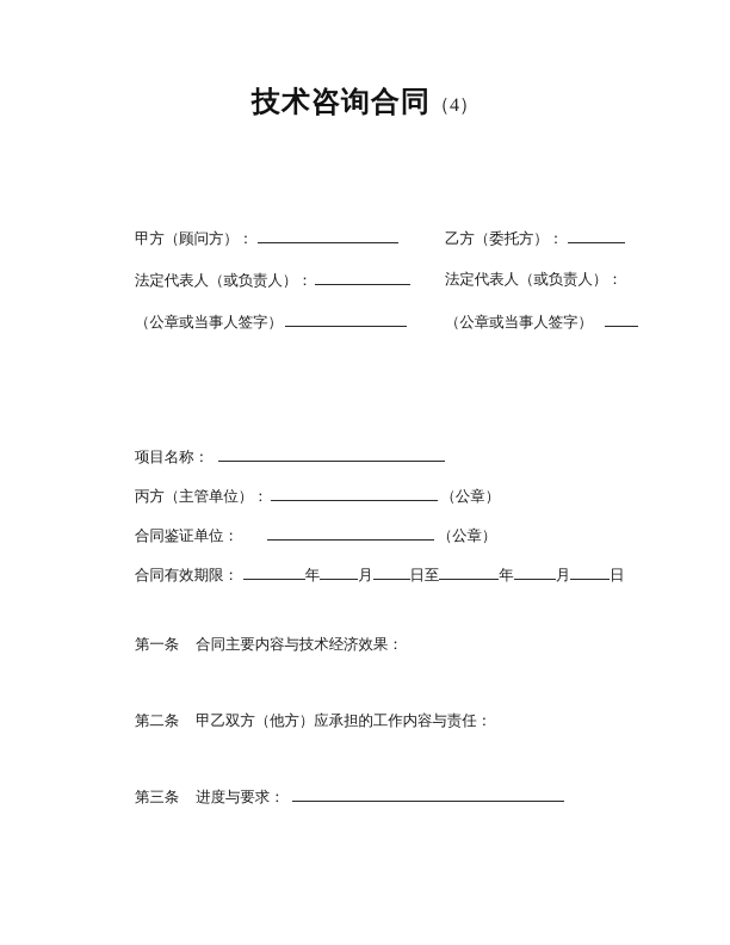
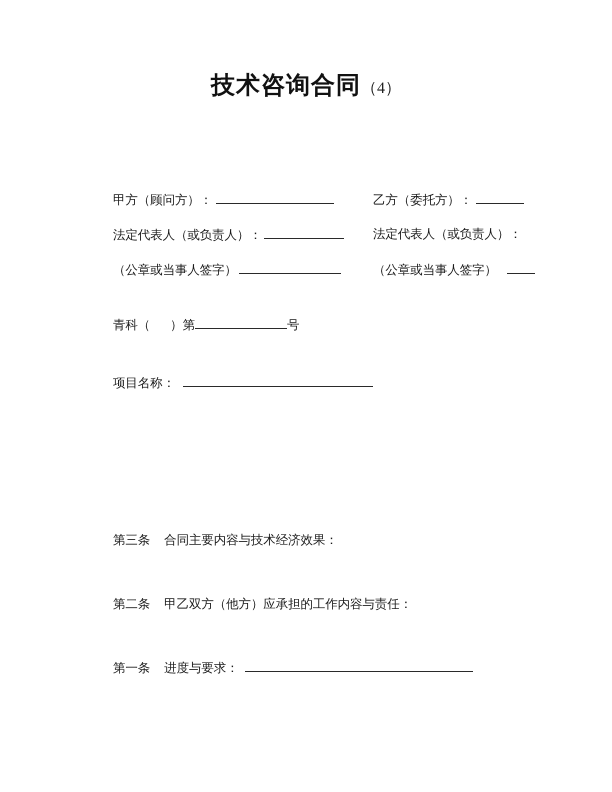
  技术咨询合同（4）
  甲方（顾问方）：
  乙方（委托方）：
  法定代表人（或负责人）：
  法定代表人（或负责人）：
  （公章或当事人签字）
  （公章或当事人签字）
+ 青科（ ）第 号
  项目名称：
- 丙方（主管单位）： （公章）
- 合同鉴证单位： （公章）
- 合同有效期限： 年 月 日至 年 月 日
- 第一条 合同主要内容与技术经济效果：
+ 第三条 合同主要内容与技术经济效果：
  第二条 甲乙双方（他方）应承担的工作内容与责任：
- 第三条 进度与要求：
+ 第一条 进度与要求：
